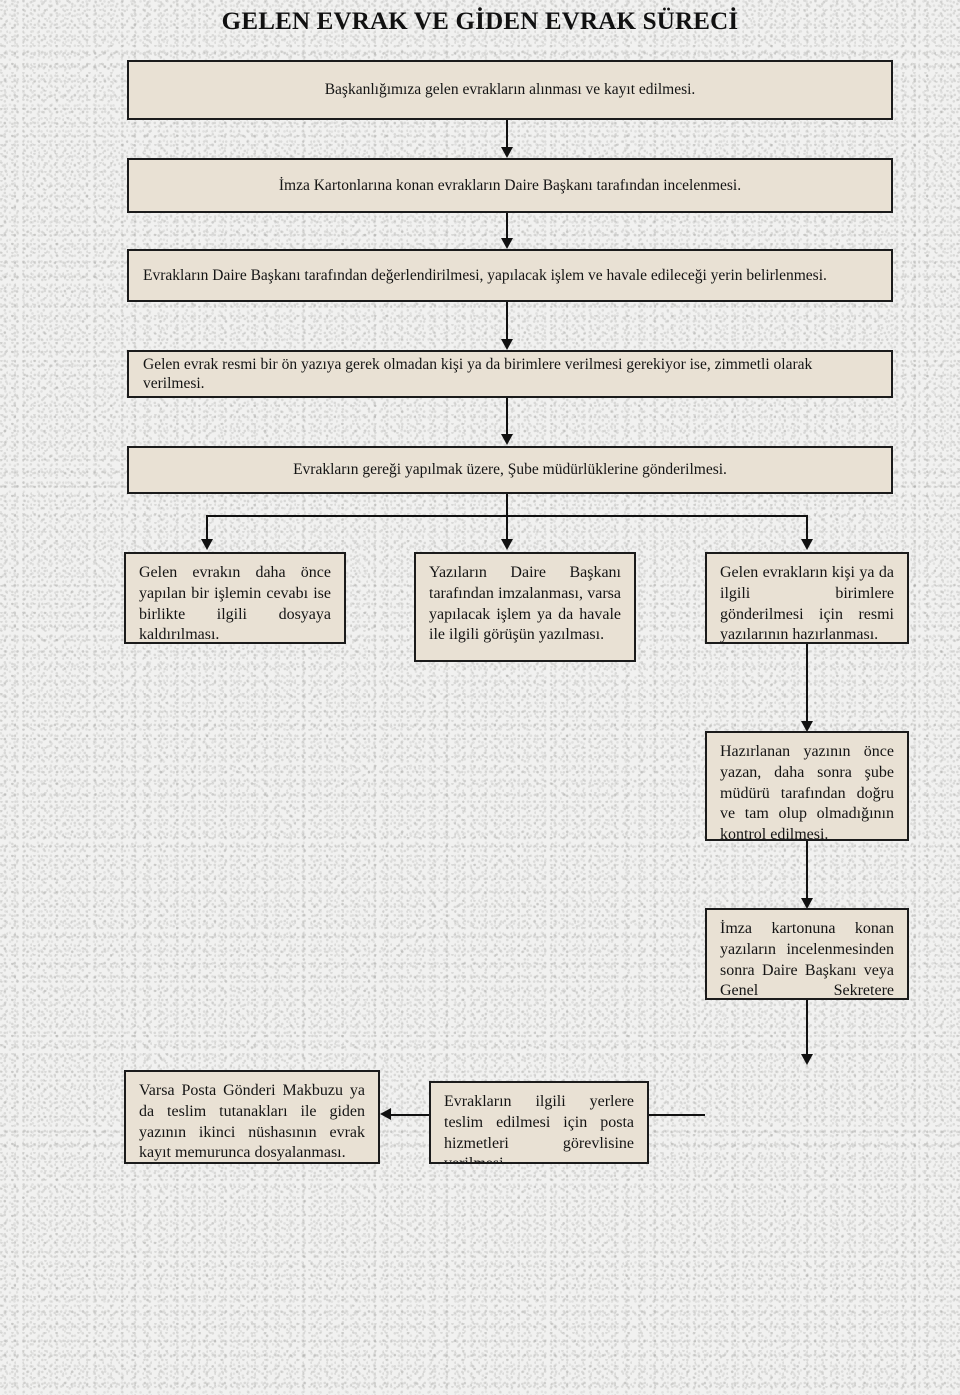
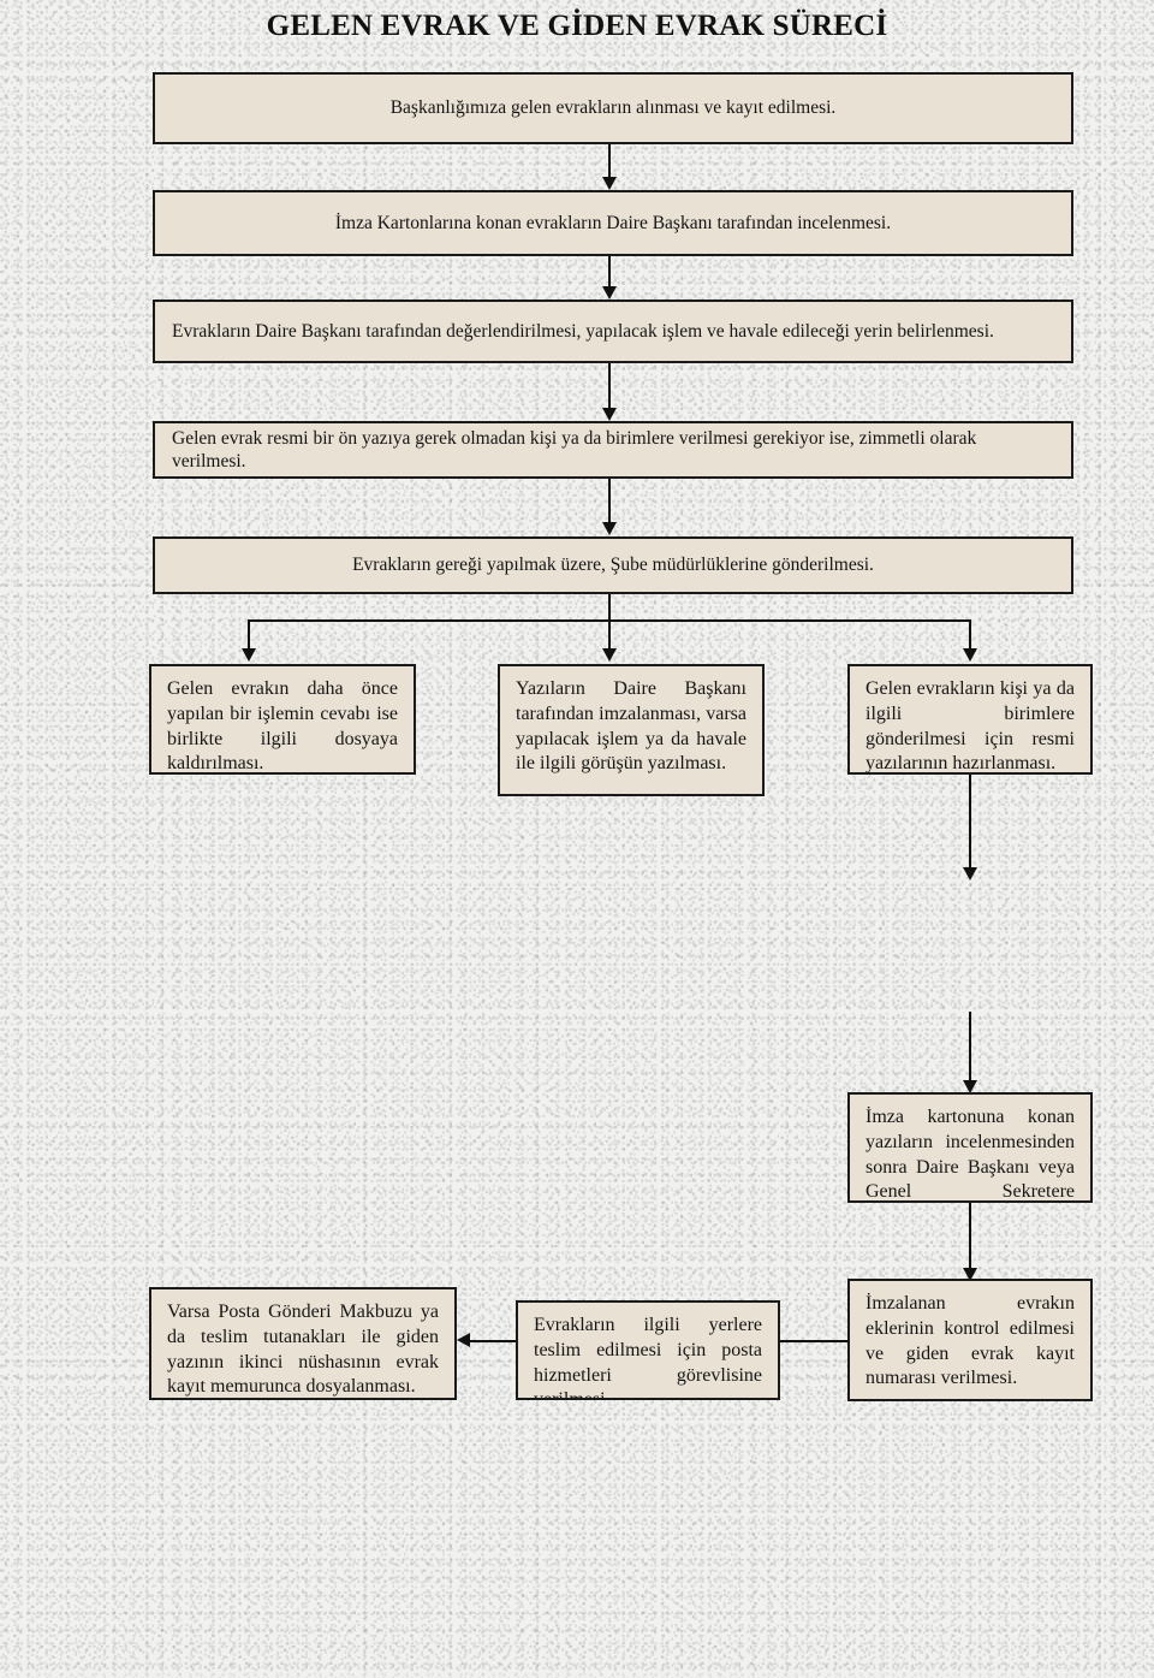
  GELEN EVRAK VE GİDEN EVRAK SÜRECİ
  Başkanlığımıza gelen evrakların alınması ve kayıt edilmesi.
  İmza Kartonlarına konan evrakların Daire Başkanı tarafından incelenmesi.
  Evrakların Daire Başkanı tarafından değerlendirilmesi, yapılacak işlem ve havale edileceği yerin belirlenmesi.
  Gelen evrak resmi bir ön yazıya gerek olmadan kişi ya da birimlere verilmesi gerekiyor ise, zimmetli olarak verilmesi.
  Evrakların gereği yapılmak üzere, Şube müdürlüklerine gönderilmesi.
  Gelen evrakın daha önce yapılan bir işlemin cevabı ise birlikte ilgili dosyaya kaldırılması.
  Yazıların Daire Başkanı tarafından imzalanması, varsa yapılacak işlem ya da havale ile ilgili görüşün yazılması.
  Gelen evrakların kişi ya da ilgili birimlere gönderilmesi için resmi yazılarının hazırlanması.
- Hazırlanan yazının önce yazan, daha sonra şube müdürü tarafından doğru ve tam olup olmadığının kontrol edilmesi.
  İmza kartonuna konan yazıların incelenmesinden sonra Daire Başkanı veya Genel Sekretere
+ İmzalanan evrakın eklerinin kontrol edilmesi ve giden evrak kayıt numarası verilmesi.
  Evrakların ilgili yerlere teslim edilmesi için posta hizmetleri görevlisine
  Varsa Posta Gönderi Makbuzu ya da teslim tutanakları ile giden yazının ikinci nüshasının evrak kayıt memurunca dosyalanması.
